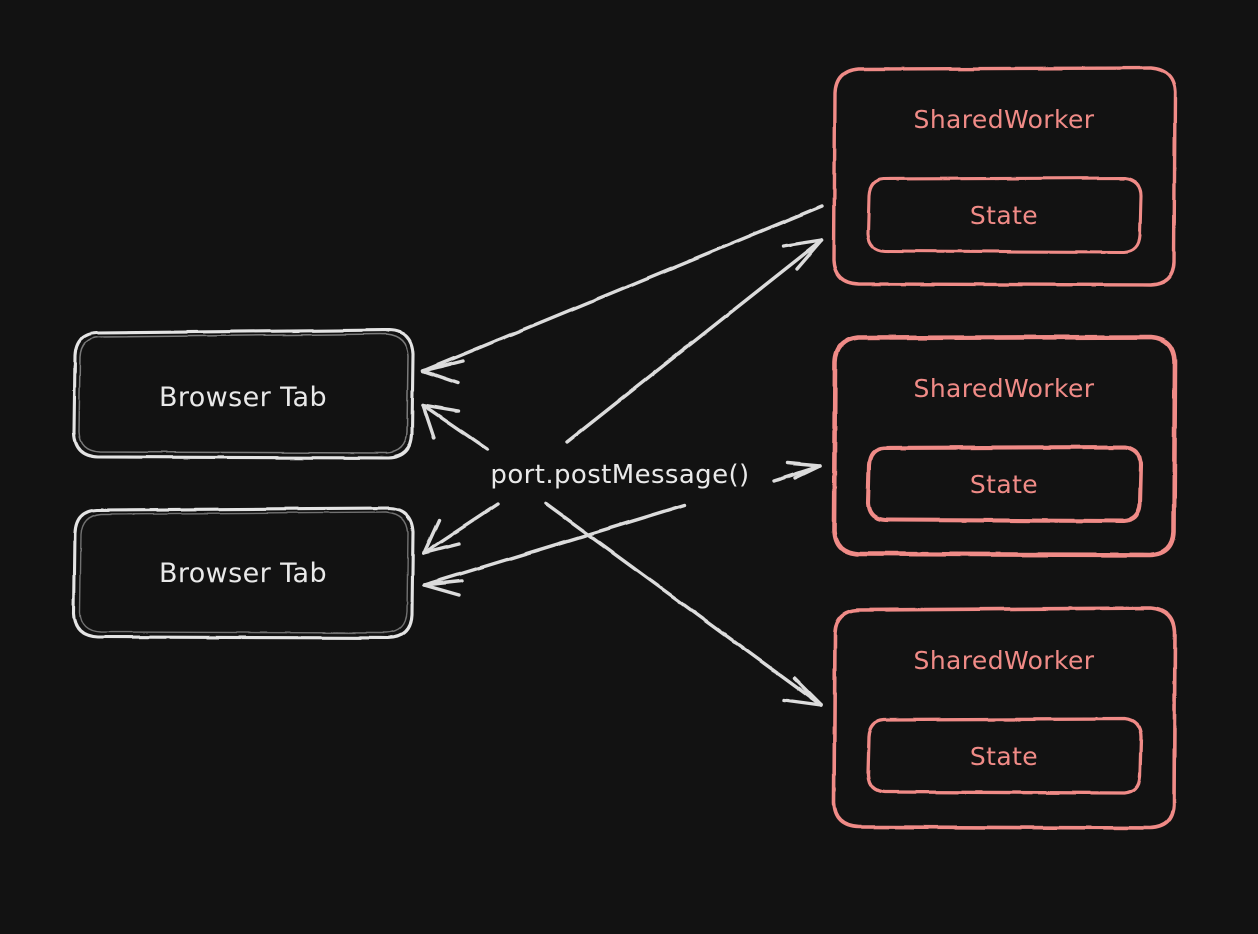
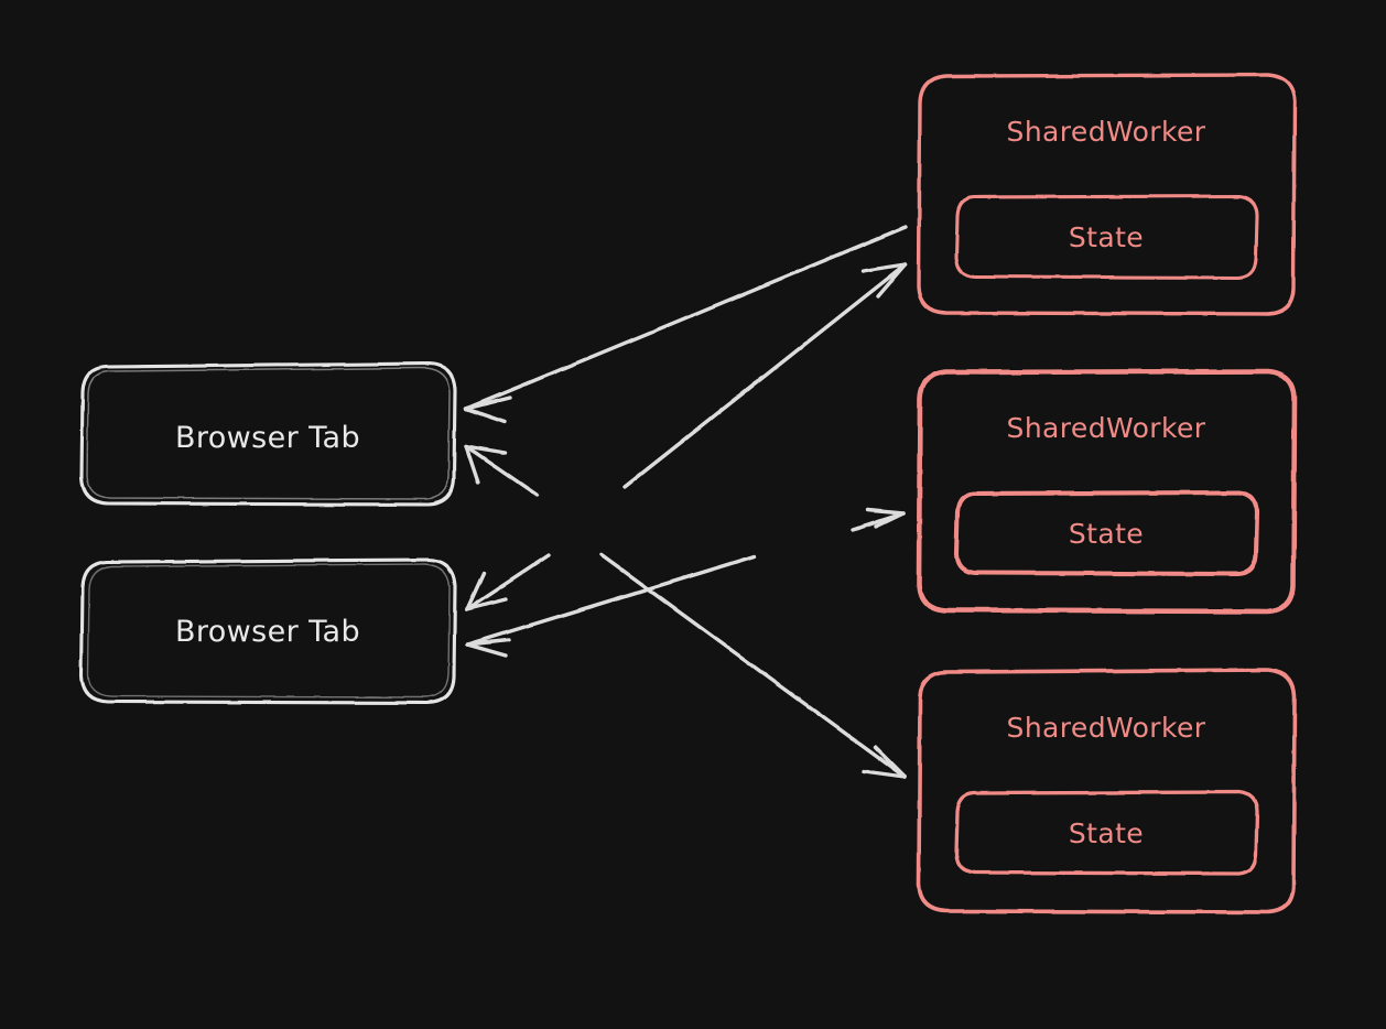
  Browser Tab
  Browser Tab
  SharedWorker
  State
  SharedWorker
  State
  SharedWorker
  State
- port.postMessage()
